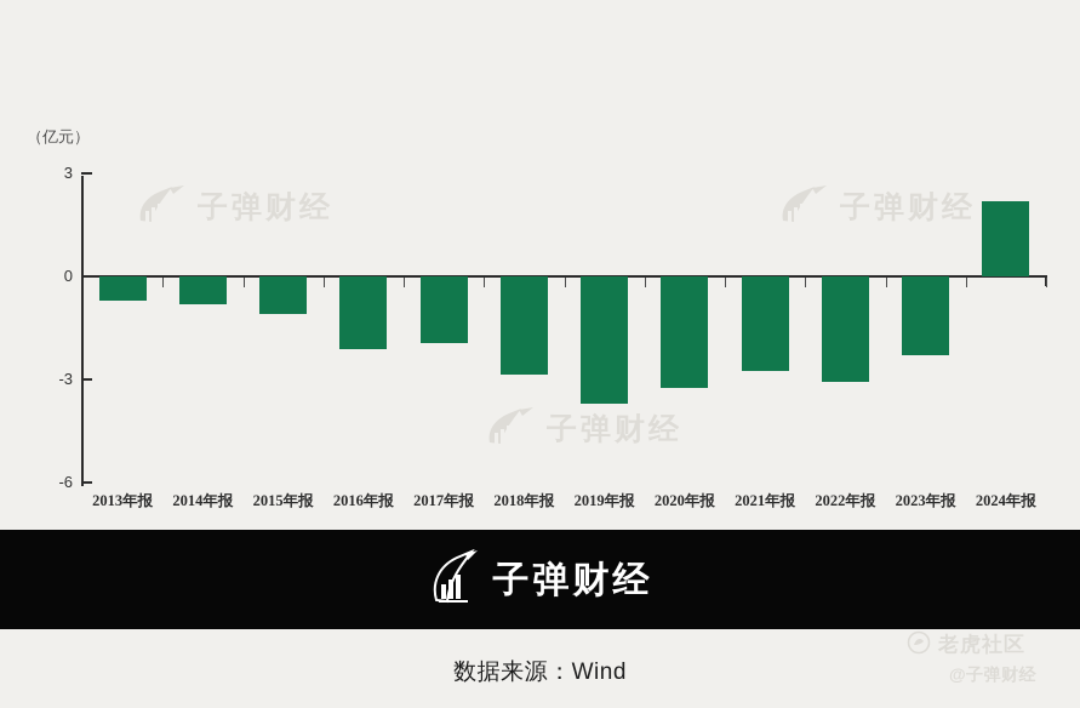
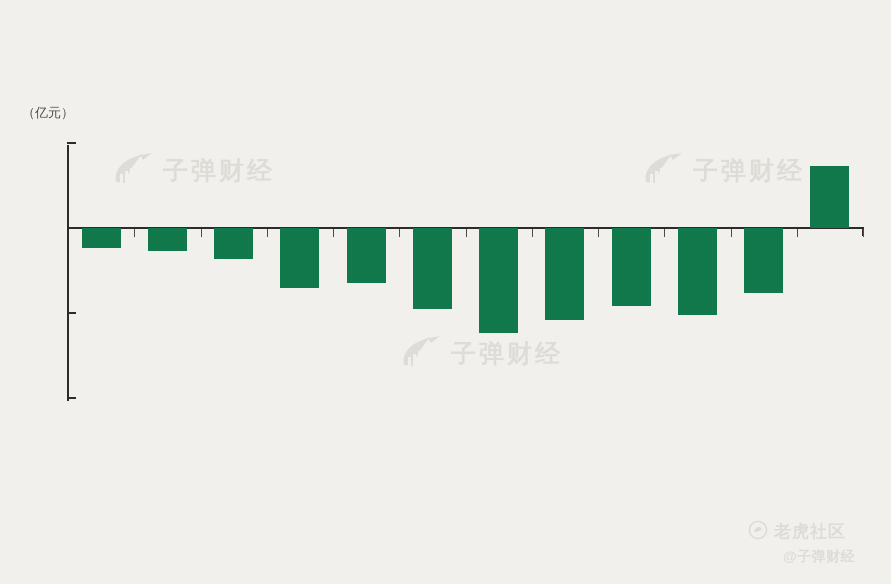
  （亿元）
- 3
- 0
- -3
- -6
- 2013年报
- 2014年报
- 2015年报
- 2016年报
- 2017年报
- 2018年报
- 2019年报
- 2020年报
- 2021年报
- 2022年报
- 2023年报
- 2024年报
- 子弹财经
- 数据来源：Wind
